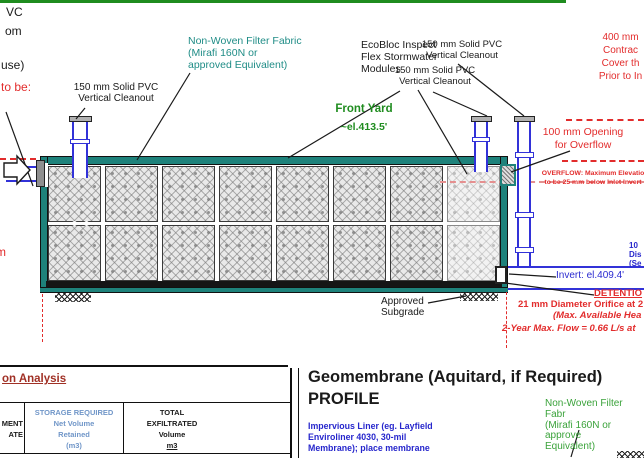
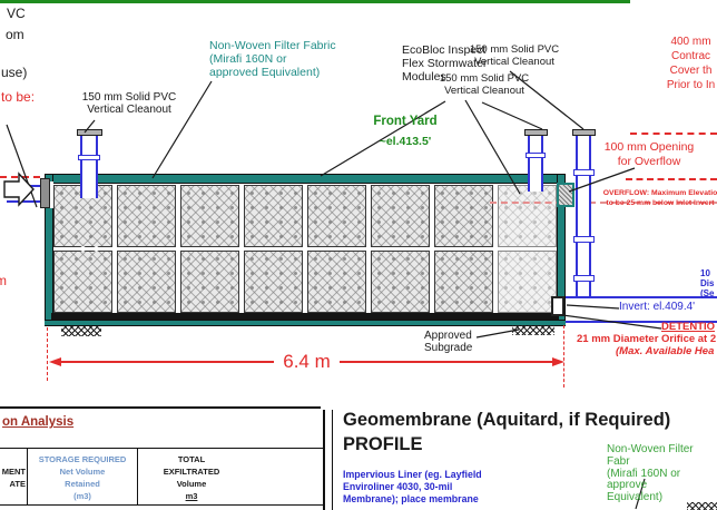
+ 6.4 m
  VC
  om
  use)
  to be:
  m
  150 mm Solid PVC
  Vertical Cleanout
  Non-Woven Filter Fabric
  (Mirafi 160N or
  approved Equivalent)
  EcoBloc Inspect
  Flex Stormwater
  Modules
  150 mm Solid PVC
  Vertical Cleanout
  150 mm Solid PVC
  Vertical Cleanout
  Front Yard
  ~el.413.5'
  400 mm
  Contrac
  Cover th
  Prior to In
  100 mm Opening
  for Overflow
  10
  Dis
  (Se
  Invert: el.409.4'
  DETENTIO
  21 mm Diameter Orifice at 2
  (Max. Available Hea
- 2-Year Max. Flow = 0.66 L/s at
  Approved
  Subgrade
  on Analysis
  MENT
  ATE
  STORAGE REQUIRED
  Net Volume
  Retained
  (m3)
  TOTAL
  EXFILTRATED
  Volume
  m3
  Geomembrane (Aquitard, if Required)
  PROFILE
  Impervious Liner (eg. Layfield
  Enviroliner 4030, 30-mil
  Membrane); place membrane
  Non-Woven Filter Fabr
  (Mirafi 160N or approve
  Equivalent)
